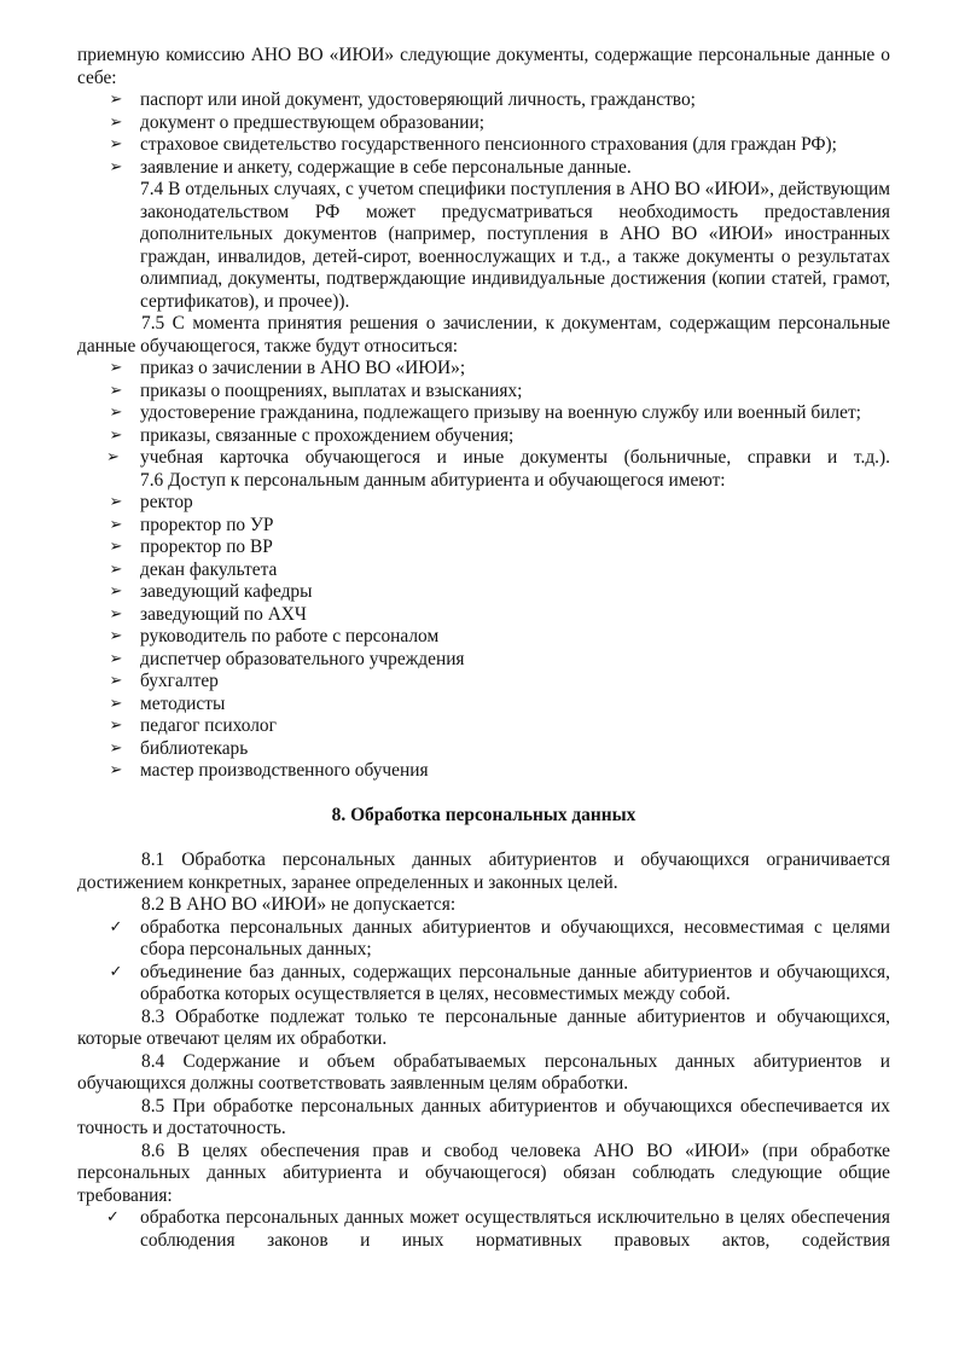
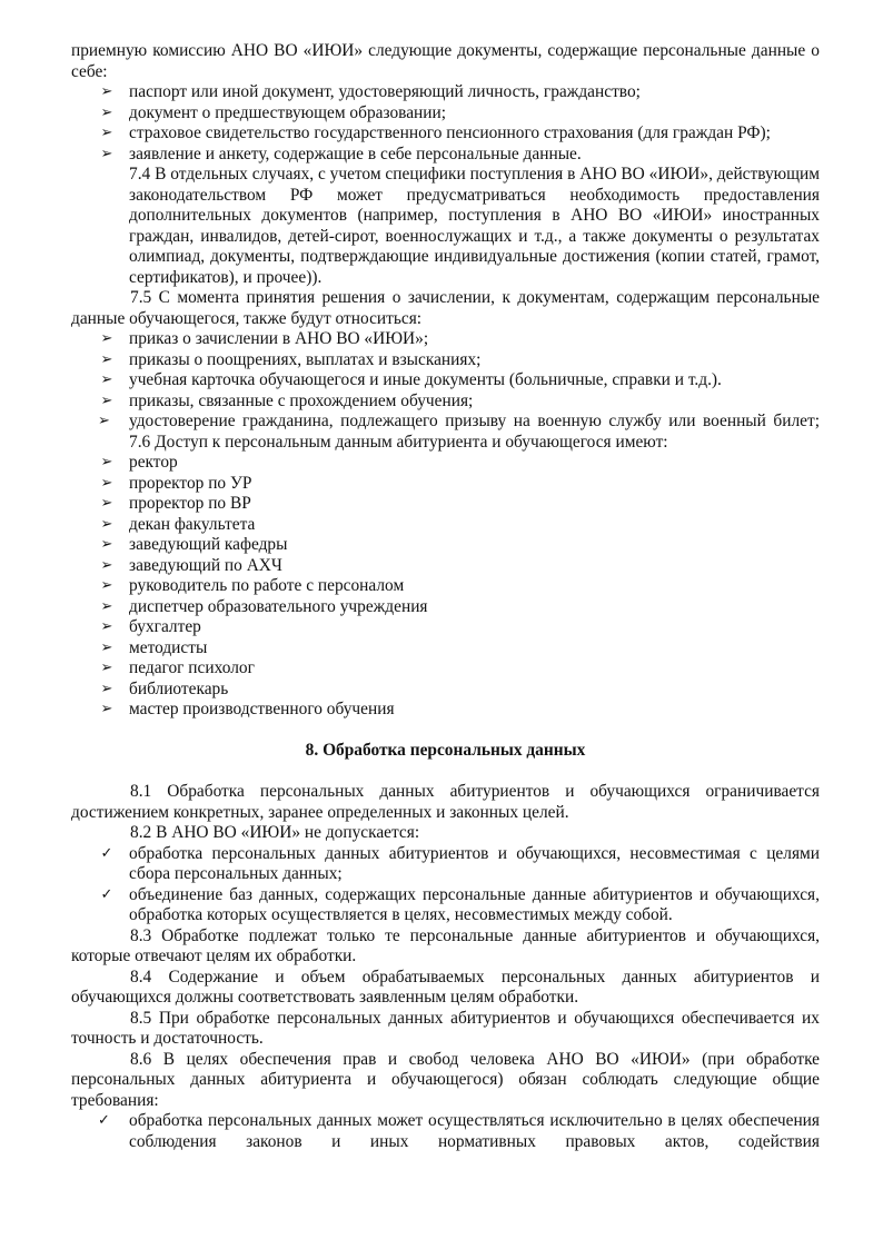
  приемную комиссию АНО ВО «ИЮИ» следующие документы, содержащие персональные данные о себе:
  ➢
  паспорт или иной документ, удостоверяющий личность, гражданство;
  ➢
  документ о предшествующем образовании;
  ➢
  страховое свидетельство государственного пенсионного страхования (для граждан РФ);
  ➢
  заявление и анкету, содержащие в себе персональные данные.
  7.4 В отдельных случаях, с учетом специфики поступления в АНО ВО «ИЮИ», действующим законодательством РФ может предусматриваться необходимость предоставления дополнительных документов (например, поступления в АНО ВО «ИЮИ» иностранных граждан, инвалидов, детей-сирот, военнослужащих и т.д., а также документы о результатах олимпиад, документы, подтверждающие индивидуальные достижения (копии статей, грамот, сертификатов), и прочее)).
  7.5 С момента принятия решения о зачислении, к документам, содержащим персональные данные обучающегося, также будут относиться:
  ➢
  приказ о зачислении в АНО ВО «ИЮИ»;
  ➢
  приказы о поощрениях, выплатах и взысканиях;
  ➢
- удостоверение гражданина, подлежащего призыву на военную службу или военный билет;
+ учебная карточка обучающегося и иные документы (больничные, справки и т.д.).
  ➢
  приказы, связанные с прохождением обучения;
  ➢
- учебная карточка обучающегося и иные документы (больничные, справки и т.д.).
+ удостоверение гражданина, подлежащего призыву на военную службу или военный билет;
  7.6 Доступ к персональным данным абитуриента и обучающегося имеют:
  ➢
  ректор
  ➢
  проректор по УР
  ➢
  проректор по ВР
  ➢
  декан факультета
  ➢
  заведующий кафедры
  ➢
  заведующий по АХЧ
  ➢
  руководитель по работе с персоналом
  ➢
  диспетчер образовательного учреждения
  ➢
  бухгалтер
  ➢
  методисты
  ➢
  педагог психолог
  ➢
  библиотекарь
  ➢
  мастер производственного обучения
  8. Обработка персональных данных
  8.1 Обработка персональных данных абитуриентов и обучающихся ограничивается достижением конкретных, заранее определенных и законных целей.
  8.2 В АНО ВО «ИЮИ» не допускается:
  ✓
  обработка персональных данных абитуриентов и обучающихся, несовместимая с целями сбора персональных данных;
  ✓
  объединение баз данных, содержащих персональные данные абитуриентов и обучающихся, обработка которых осуществляется в целях, несовместимых между собой.
  8.3 Обработке подлежат только те персональные данные абитуриентов и обучающихся, которые отвечают целям их обработки.
  8.4 Содержание и объем обрабатываемых персональных данных абитуриентов и обучающихся должны соответствовать заявленным целям обработки.
  8.5 При обработке персональных данных абитуриентов и обучающихся обеспечивается их точность и достаточность.
  8.6 В целях обеспечения прав и свобод человека АНО ВО «ИЮИ» (при обработке персональных данных абитуриента и обучающегося) обязан соблюдать следующие общие требования:
  ✓
  обработка персональных данных может осуществляться исключительно в целях обеспечения соблюдения законов и иных нормативных правовых актов, содействия
